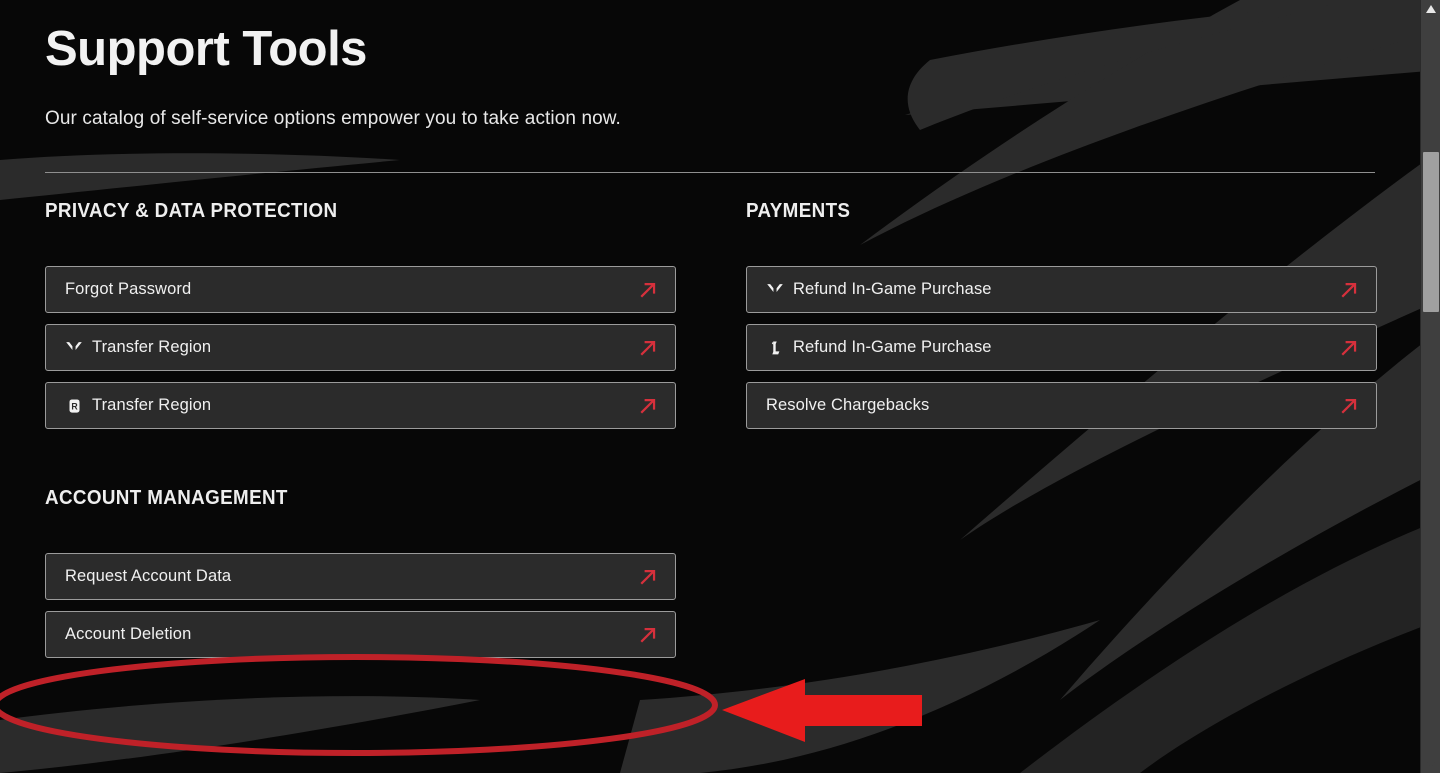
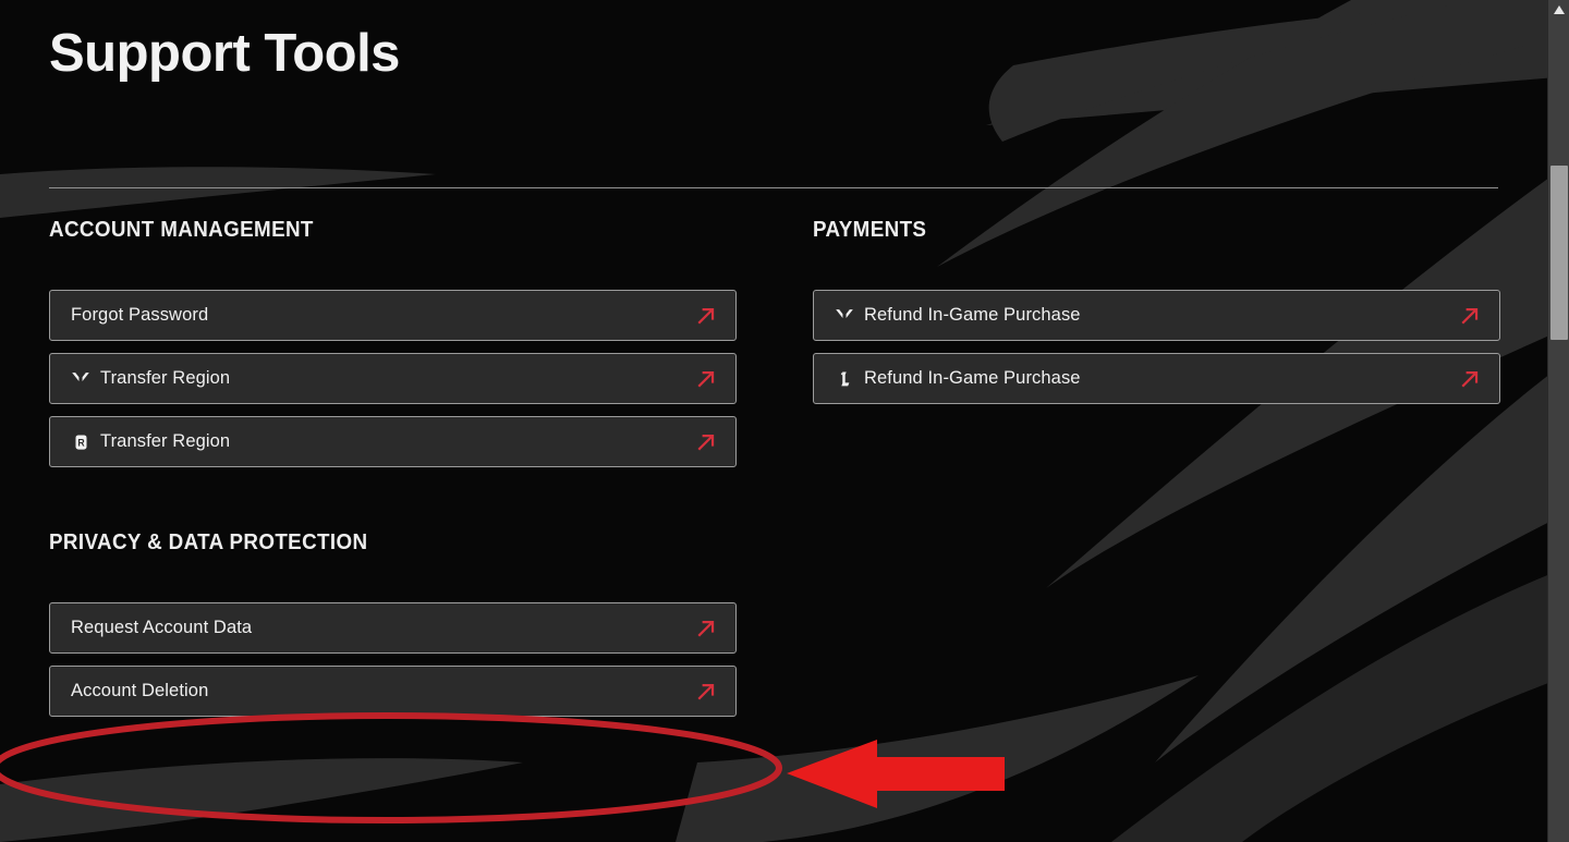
  Support Tools
- Our catalog of self-service options empower you to take action now.
- PRIVACY & DATA PROTECTION
+ ACCOUNT MANAGEMENT
  Forgot Password
  Transfer Region
  R
  Transfer Region
- ACCOUNT MANAGEMENT
+ PRIVACY & DATA PROTECTION
  Request Account Data
  Account Deletion
  PAYMENTS
  Refund In-Game Purchase
  Refund In-Game Purchase
- Resolve Chargebacks
